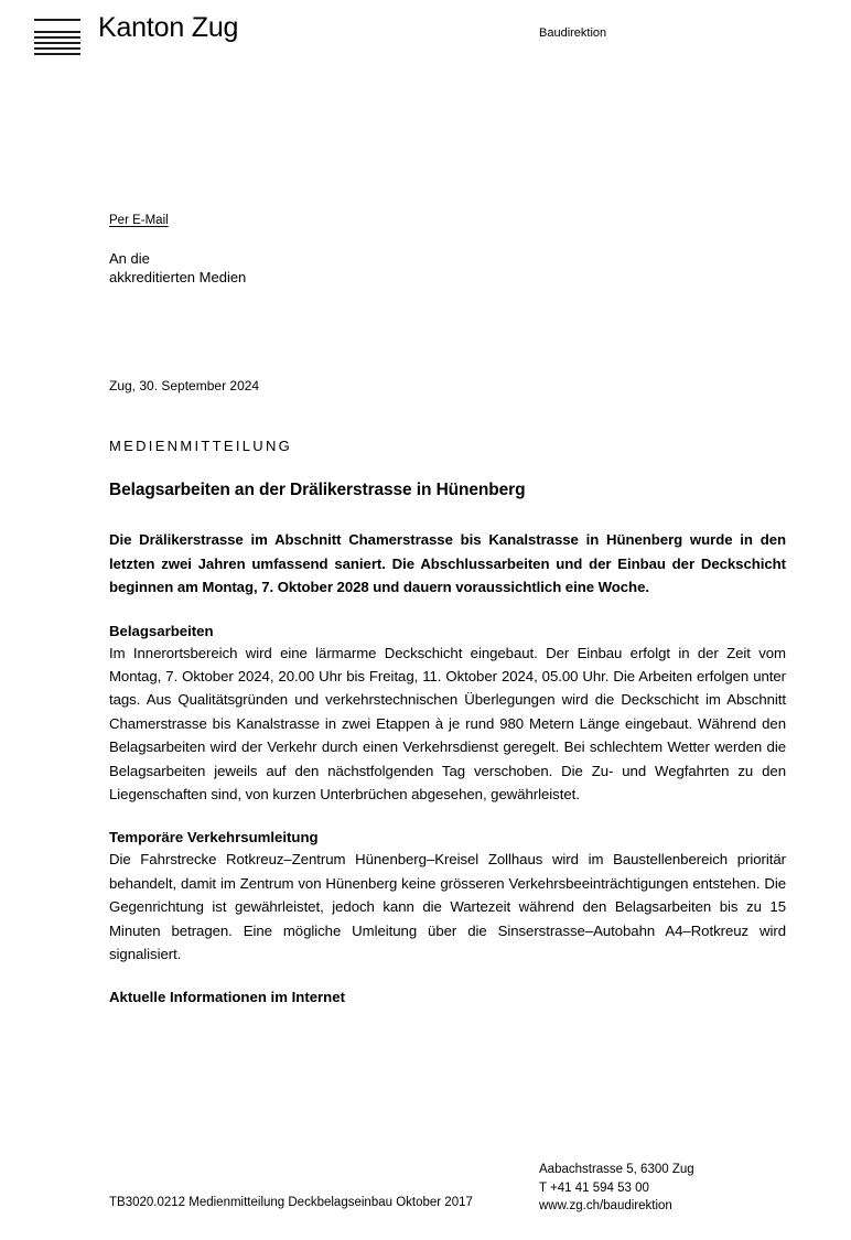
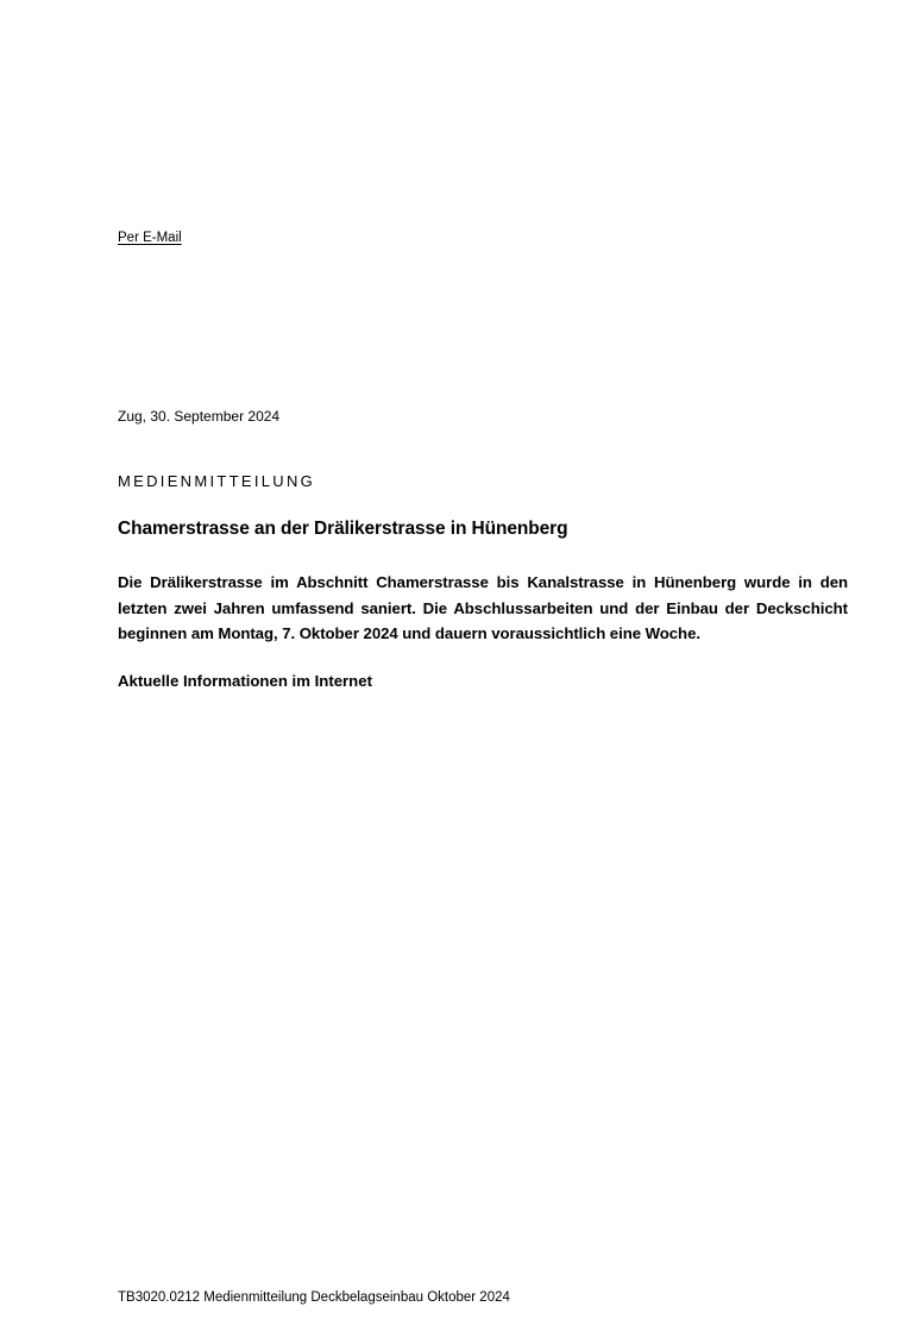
- Kanton Zug
- Baudirektion
  Per E-Mail
- An die
- akkreditierten Medien
  Zug, 30. September 2024
  MEDIENMITTEILUNG
- Belagsarbeiten an der Drälikerstrasse in Hünenberg
+ Chamerstrasse an der Drälikerstrasse in Hünenberg
- Die Drälikerstrasse im Abschnitt Chamerstrasse bis Kanalstrasse in Hünenberg wurde in den letzten zwei Jahren umfassend saniert. Die Abschlussarbeiten und der Einbau der Deckschicht beginnen am Montag, 7. Oktober 2028 und dauern voraussichtlich eine Woche.
+ Die Drälikerstrasse im Abschnitt Chamerstrasse bis Kanalstrasse in Hünenberg wurde in den letzten zwei Jahren umfassend saniert. Die Abschlussarbeiten und der Einbau der Deckschicht beginnen am Montag, 7. Oktober 2024 und dauern voraussichtlich eine Woche.
- Belagsarbeiten
- Im Innerortsbereich wird eine lärmarme Deckschicht eingebaut. Der Einbau erfolgt in der Zeit vom Montag, 7. Oktober 2024, 20.00 Uhr bis Freitag, 11. Oktober 2024, 05.00 Uhr. Die Arbeiten erfolgen unter tags. Aus Qualitätsgründen und verkehrstechnischen Überlegungen wird die Deckschicht im Abschnitt Chamerstrasse bis Kanalstrasse in zwei Etappen à je rund 980 Metern Länge eingebaut. Während den Belagsarbeiten wird der Verkehr durch einen Verkehrsdienst geregelt. Bei schlechtem Wetter werden die Belagsarbeiten jeweils auf den nächstfolgenden Tag verschoben. Die Zu- und Wegfahrten zu den Liegenschaften sind, von kurzen Unterbrüchen abgesehen, gewährleistet.
- Temporäre Verkehrsumleitung
- Die Fahrstrecke Rotkreuz–Zentrum Hünenberg–Kreisel Zollhaus wird im Baustellenbereich prioritär behandelt, damit im Zentrum von Hünenberg keine grösseren Verkehrsbeeinträchtigungen entstehen. Die Gegenrichtung ist gewährleistet, jedoch kann die Wartezeit während den Belagsarbeiten bis zu 15 Minuten betragen. Eine mögliche Umleitung über die Sinserstrasse–Autobahn A4–Rotkreuz wird signalisiert.
  Aktuelle Informationen im Internet
- TB3020.0212 Medienmitteilung Deckbelagseinbau Oktober 2017
+ TB3020.0212 Medienmitteilung Deckbelagseinbau Oktober 2024
- Aabachstrasse 5, 6300 Zug
- T +41 41 594 53 00
- www.zg.ch/baudirektion
